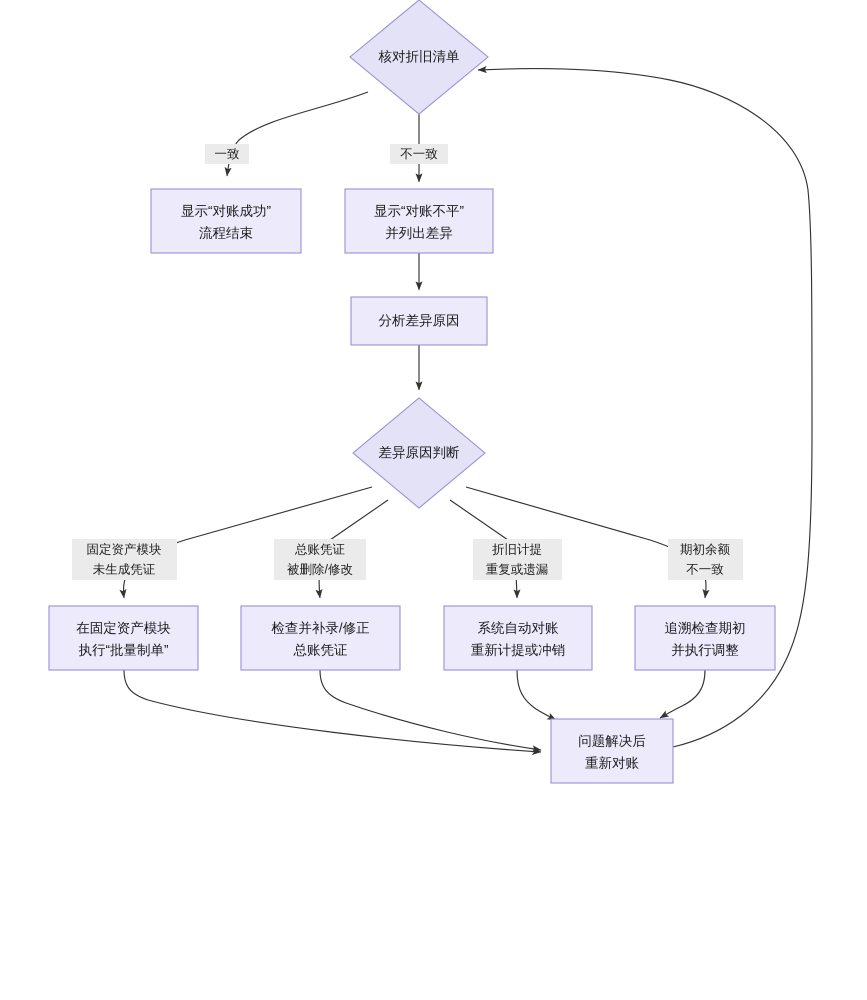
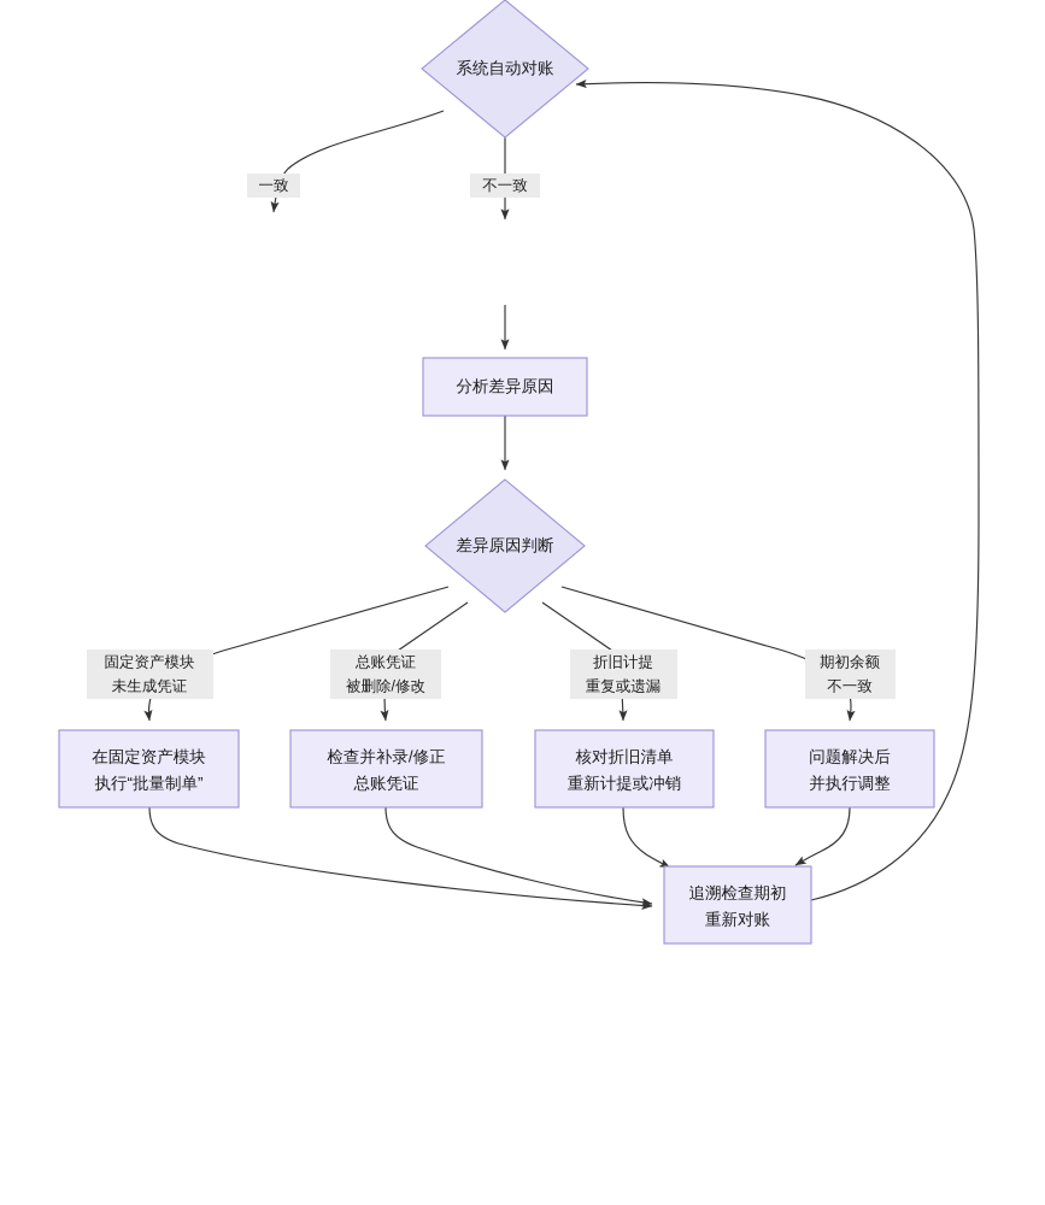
- 核对折旧清单
+ 系统自动对账
- 显示“对账成功”
- 流程结束
- 显示“对账不平”
- 并列出差异
  分析差异原因
  差异原因判断
  在固定资产模块
  执行“批量制单”
  检查并补录/修正
  总账凭证
- 系统自动对账
+ 核对折旧清单
  重新计提或冲销
- 追溯检查期初
+ 问题解决后
  并执行调整
- 问题解决后
+ 追溯检查期初
  重新对账
  一致
  不一致
  固定资产模块
  未生成凭证
  总账凭证
  被删除/修改
  折旧计提
  重复或遗漏
  期初余额
  不一致
